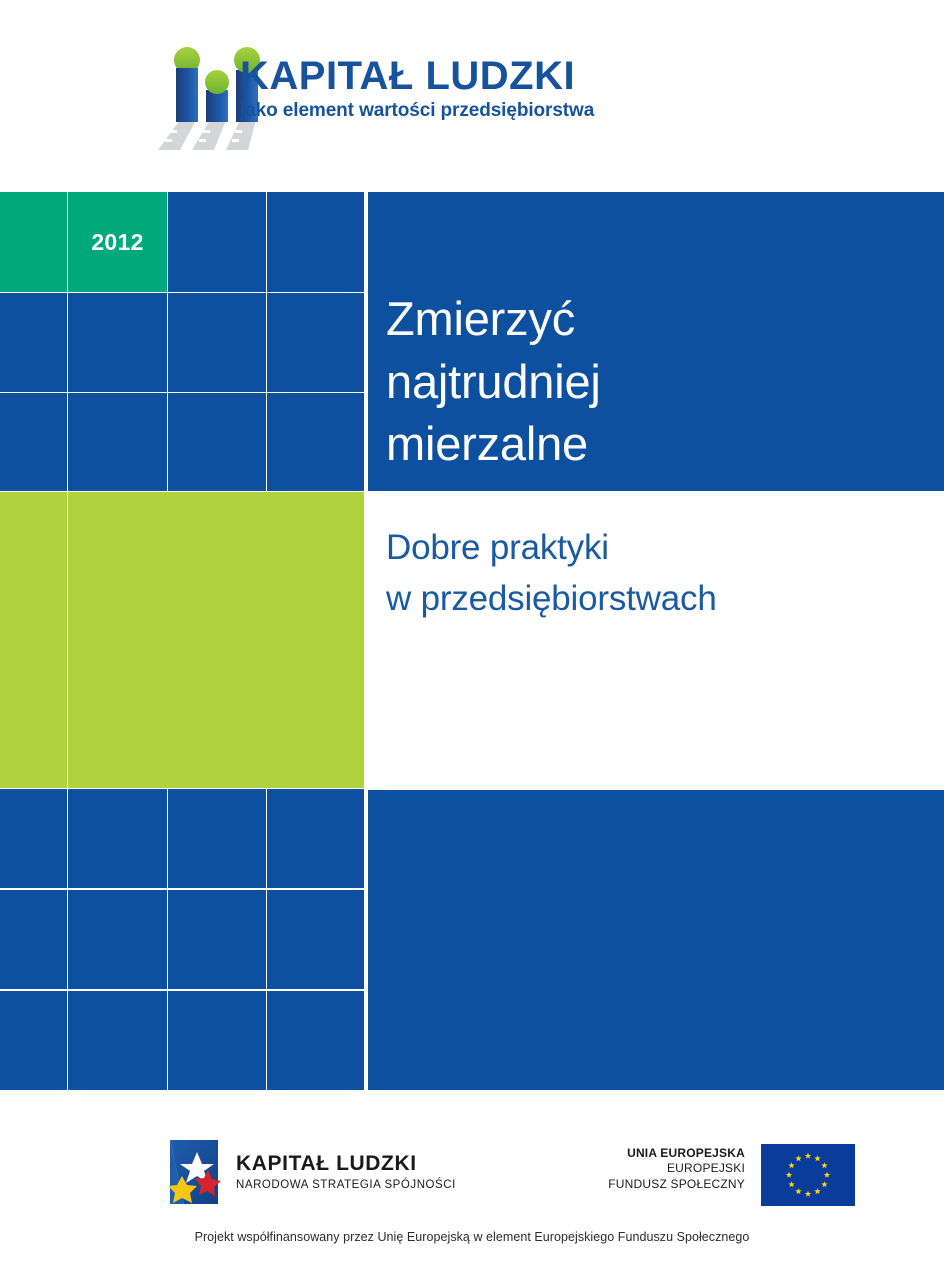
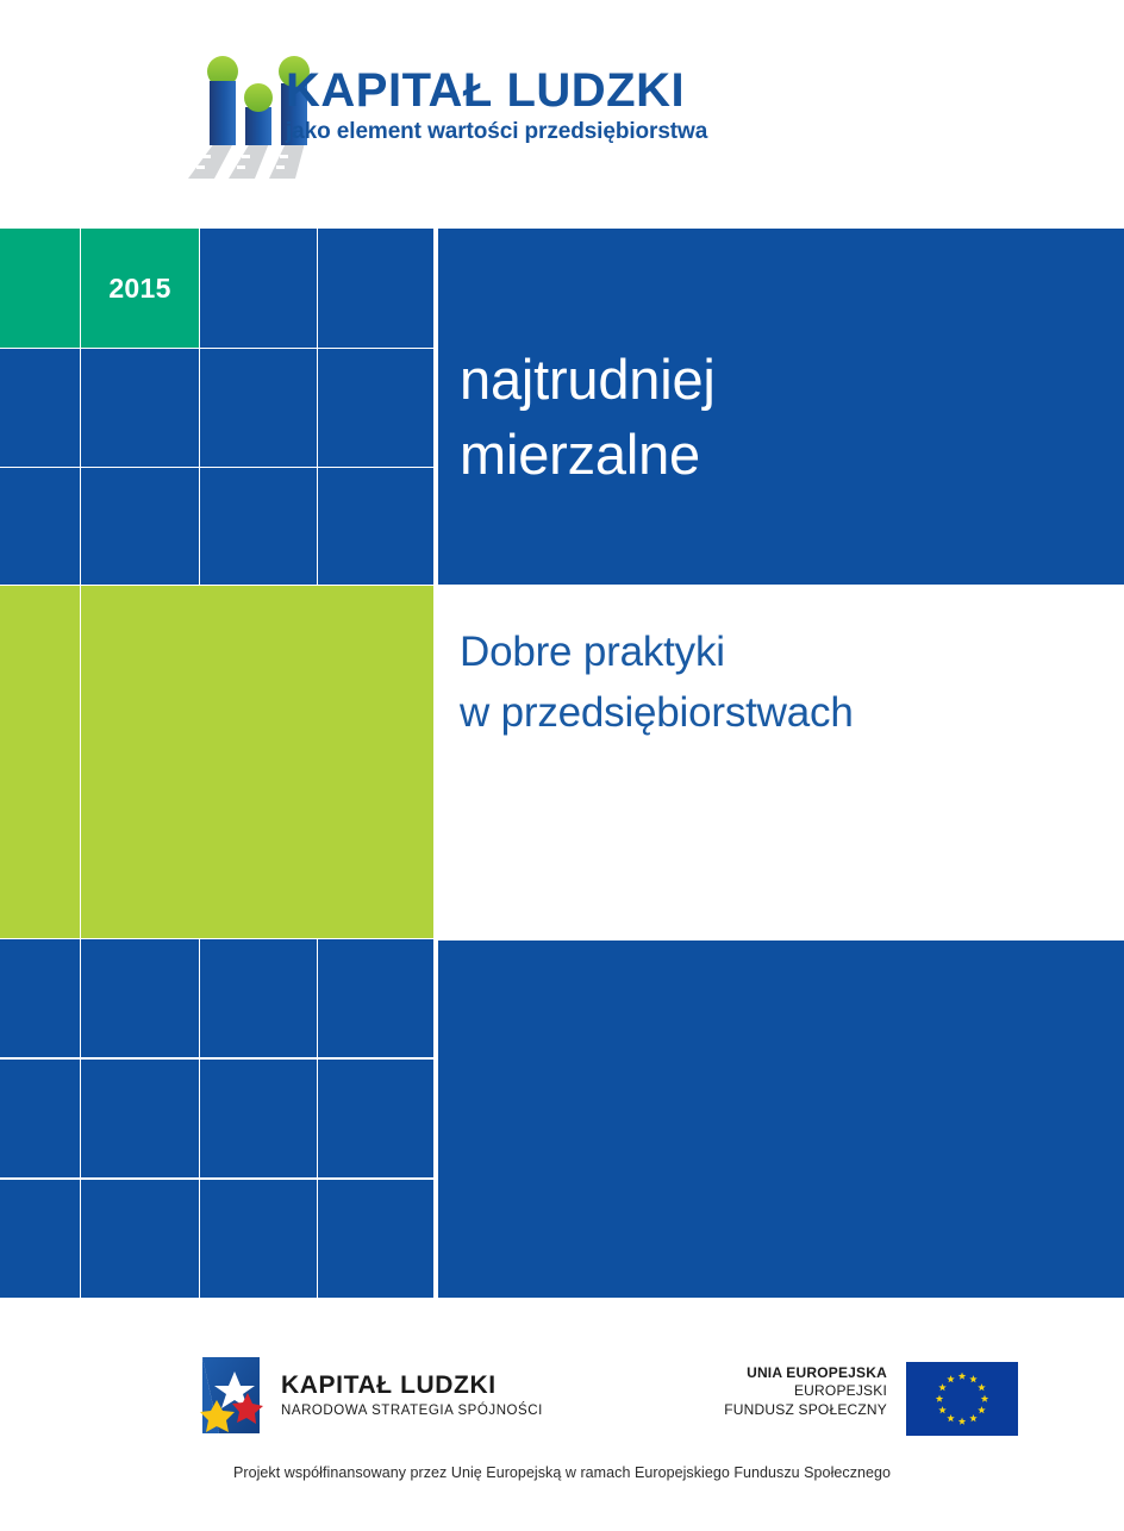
  KAPITAŁ LUDZKI
  jako element wartości przedsiębiorstwa
- 2012
+ 2015
- Zmierzyć
  najtrudniej
  mierzalne
  Dobre praktyki
  w przedsiębiorstwach
  KAPITAŁ LUDZKI
  NARODOWA STRATEGIA SPÓJNOŚCI
  UNIA EUROPEJSKA
  EUROPEJSKI
  FUNDUSZ SPOŁECZNY
- Projekt współfinansowany przez Unię Europejską w element Europejskiego Funduszu Społecznego
+ Projekt współfinansowany przez Unię Europejską w ramach Europejskiego Funduszu Społecznego
